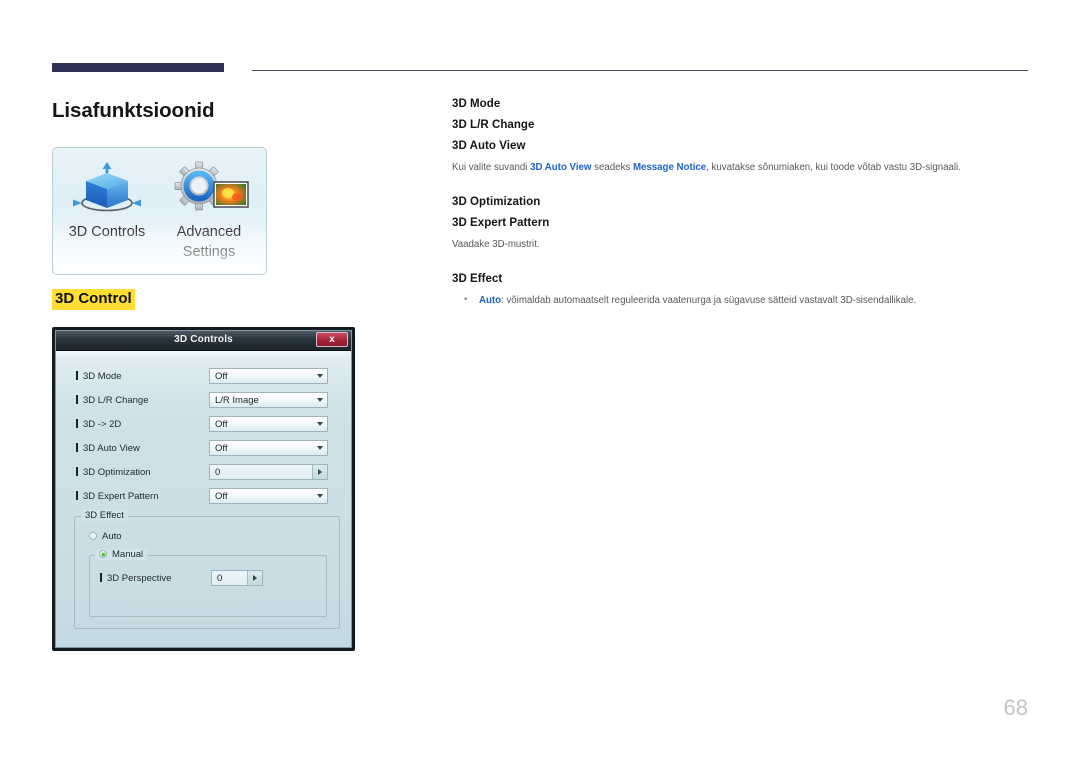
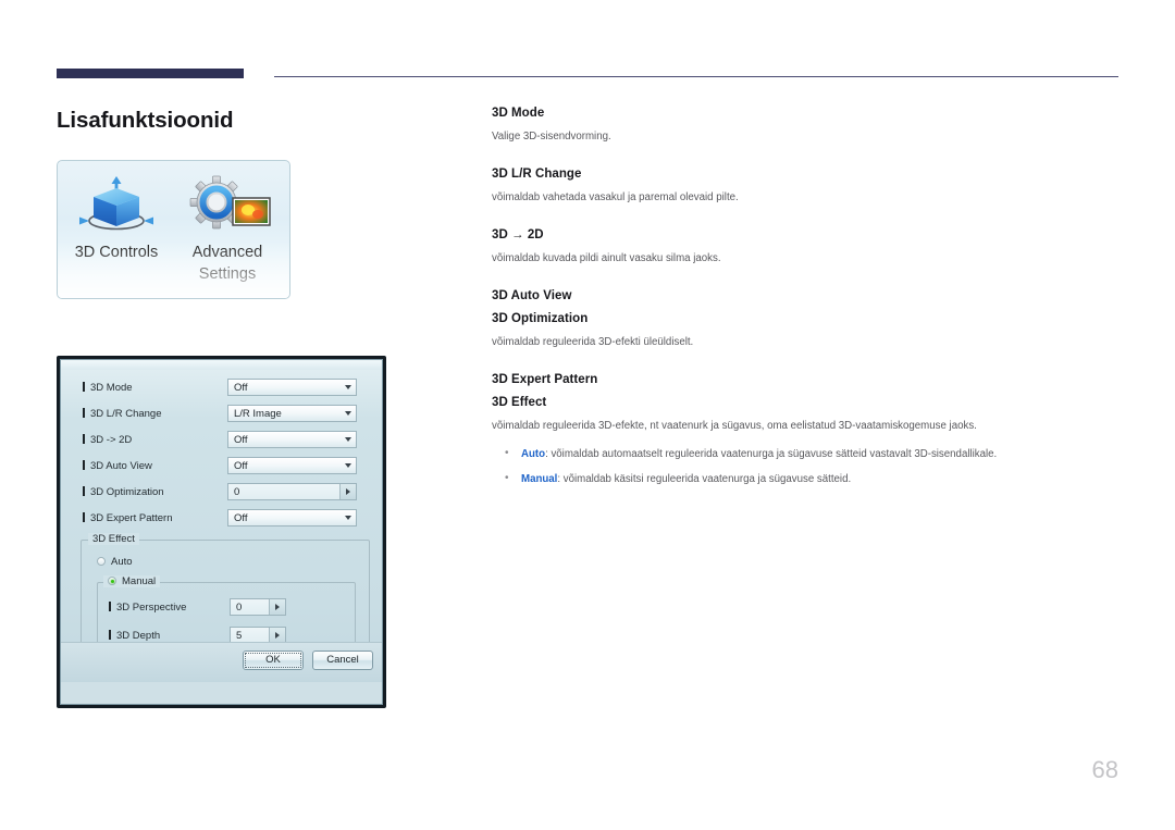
  Lisafunktsioonid
- 3D Control
- 3D Controls
- x
  3D Mode
  Off
  3D L/R Change
  L/R Image
  3D -> 2D
  Off
  3D Auto View
  Off
  3D Optimization
  0
  3D Expert Pattern
  Off
  3D Effect
  Auto
  Manual
  3D Perspective
  0
+ 3D Depth
+ 5
+ OK
+ Cancel
  3D Mode
+ Valige 3D-sisendvorming.
  3D L/R Change
+ võimaldab vahetada vasakul ja paremal olevaid pilte.
+ 3D → 2D
+ võimaldab kuvada pildi ainult vasaku silma jaoks.
  3D Auto View
- Kui valite suvandi 3D Auto View seadeks Message Notice, kuvatakse sõnumiaken, kui toode võtab vastu 3D-signaali.
  3D Optimization
+ võimaldab reguleerida 3D-efekti üleüldiselt.
  3D Expert Pattern
- Vaadake 3D-mustrit.
  3D Effect
+ võimaldab reguleerida 3D-efekte, nt vaatenurk ja sügavus, oma eelistatud 3D-vaatamiskogemuse jaoks.
  Auto: võimaldab automaatselt reguleerida vaatenurga ja sügavuse sätteid vastavalt 3D-sisendallikale.
+ Manual: võimaldab käsitsi reguleerida vaatenurga ja sügavuse sätteid.
  68
